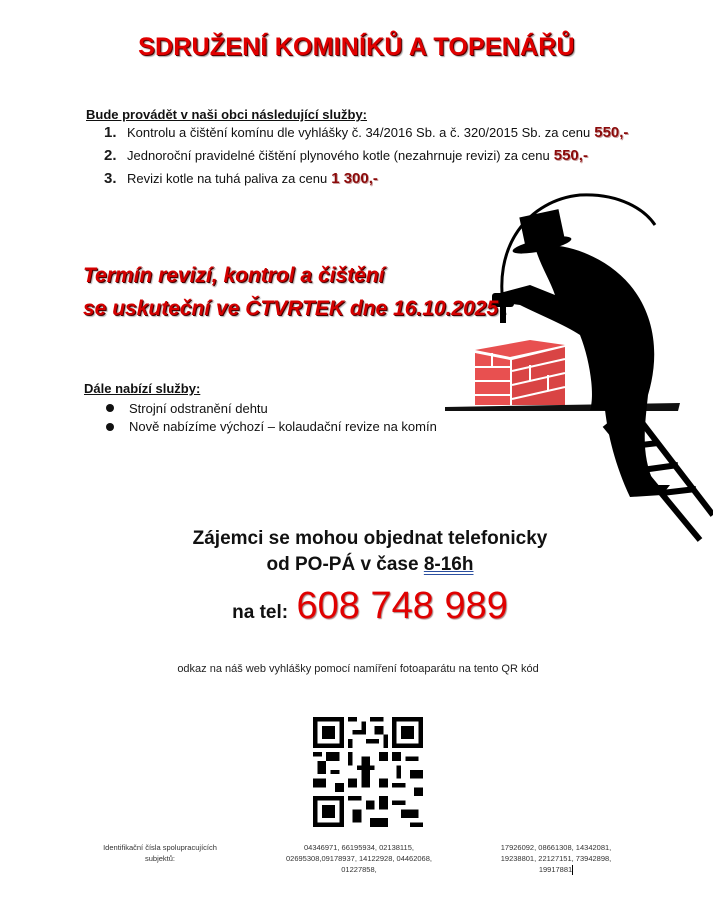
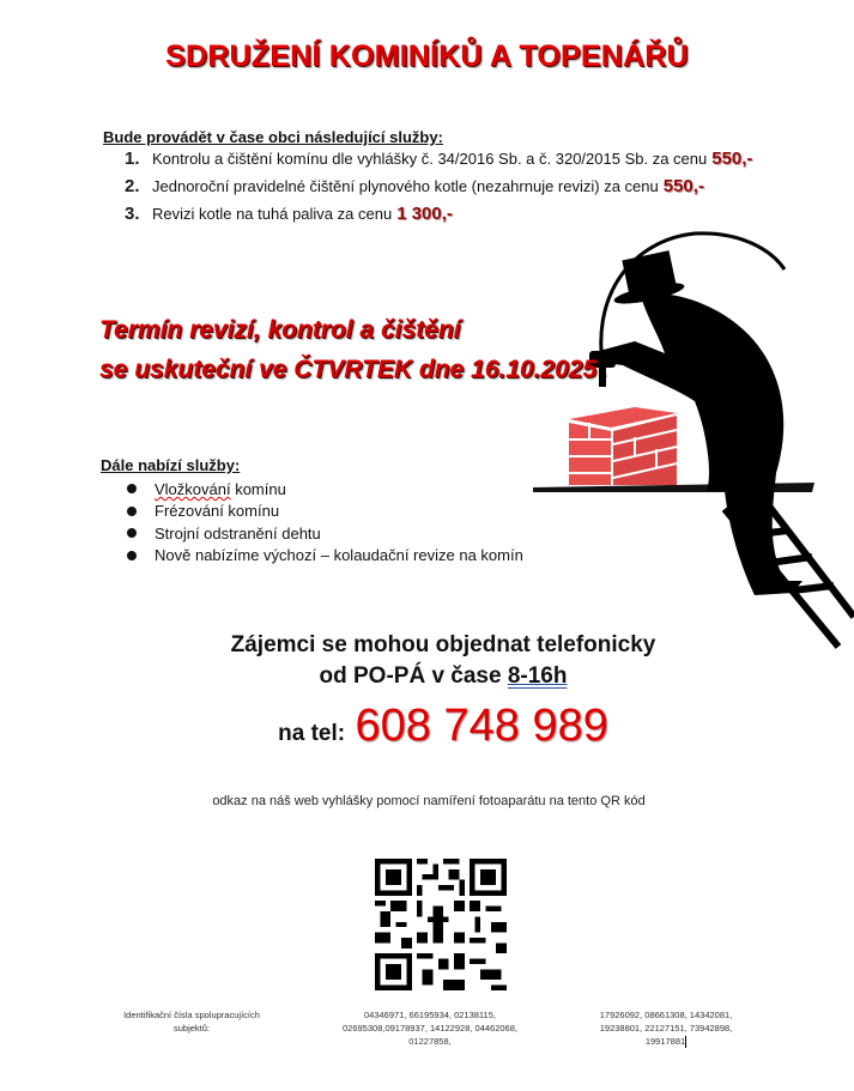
  SDRUŽENÍ KOMINÍKŮ A TOPENÁŘŮ
- Bude provádět v naši obci následující služby:
+ Bude provádět v čase obci následující služby:
  1.
  Kontrolu a čištění komínu dle vyhlášky č. 34/2016 Sb. a č. 320/2015 Sb. za cenu
  550,-
  2.
  Jednoroční pravidelné čištění plynového kotle (nezahrnuje revizi) za cenu
  550,-
  3.
  Revizi kotle na tuhá paliva za cenu
  1 300,-
  Termín revizí, kontrol a čištění
  se uskuteční ve ČTVRTEK dne 16.10.2025
  Dále nabízí služby:
+ Vložkování
+ komínu
+ Frézování komínu
  Strojní odstranění dehtu
  Nově nabízíme výchozí – kolaudační revize na komín
  Zájemci se mohou objednat telefonicky
  od PO-PÁ v čase 8-16h
  na tel: 608 748 989
  odkaz na náš web vyhlášky pomocí namíření fotoaparátu na tento QR kód
  Identifikační čísla spolupracujících subjektů:
  04346971, 66195934, 02138115, 02695308,09178937, 14122928, 04462068, 01227858,
  17926092, 08661308, 14342081, 19238801, 22127151, 73942898, 19917881
